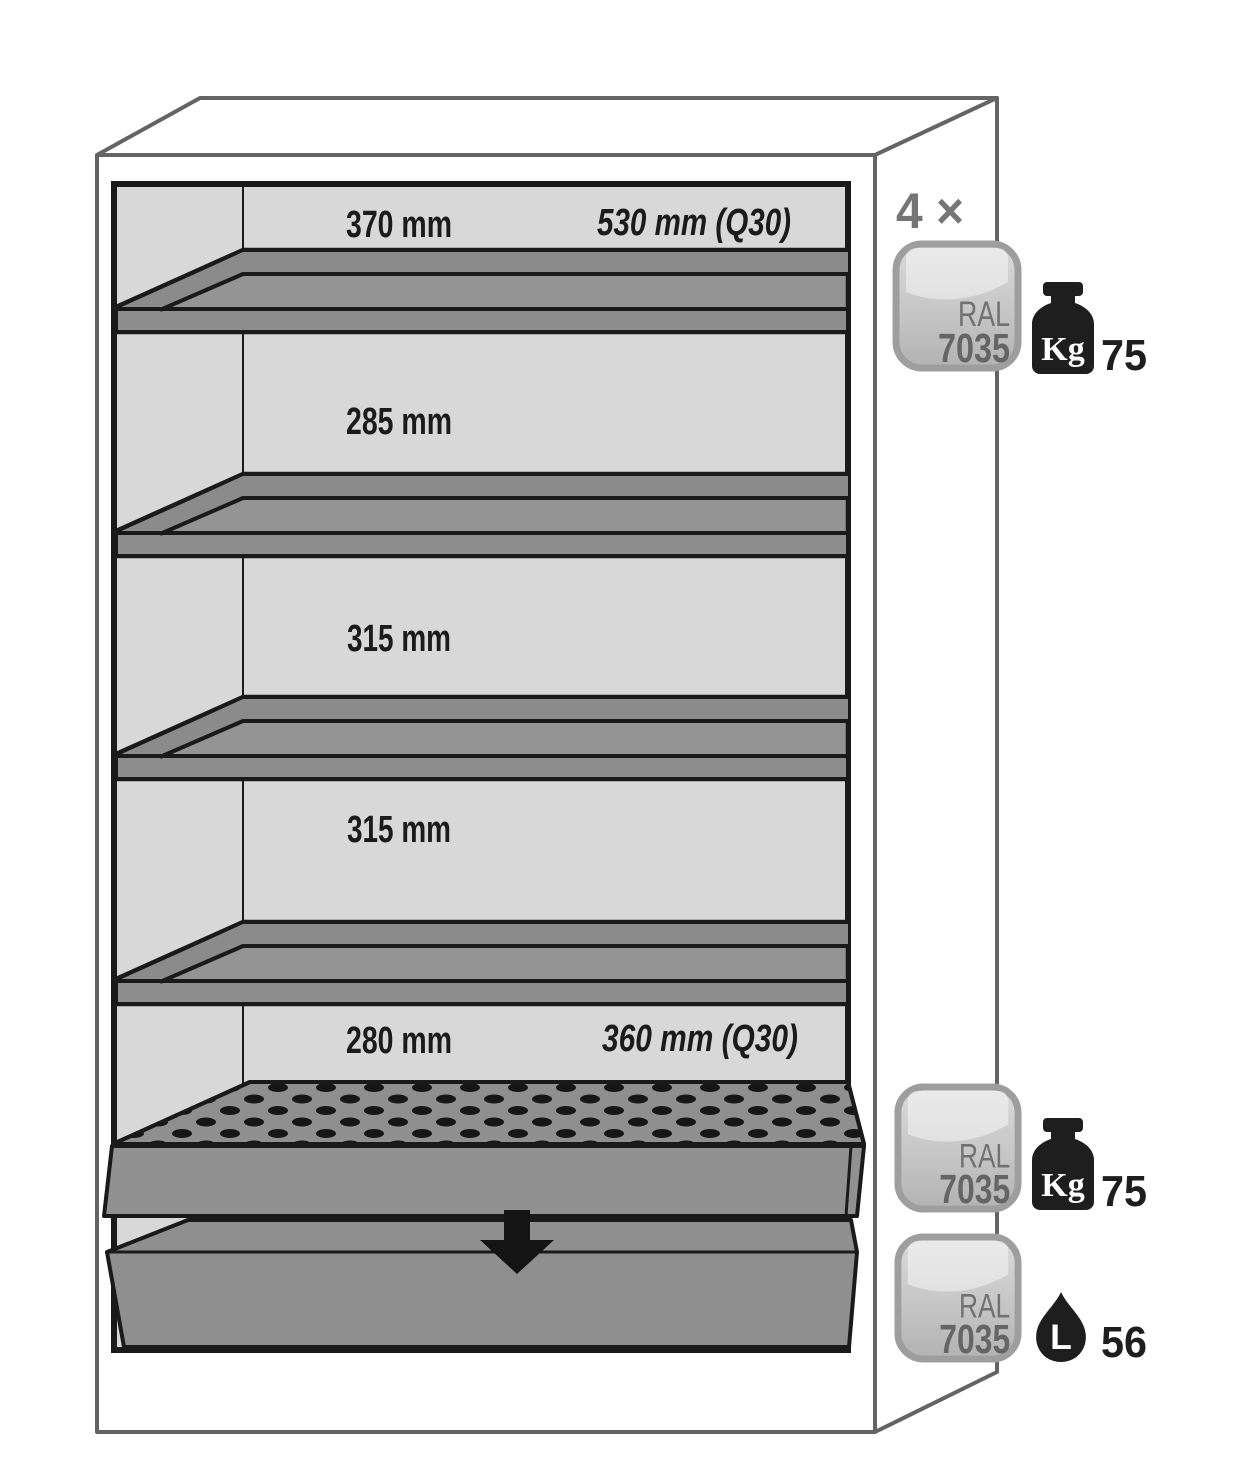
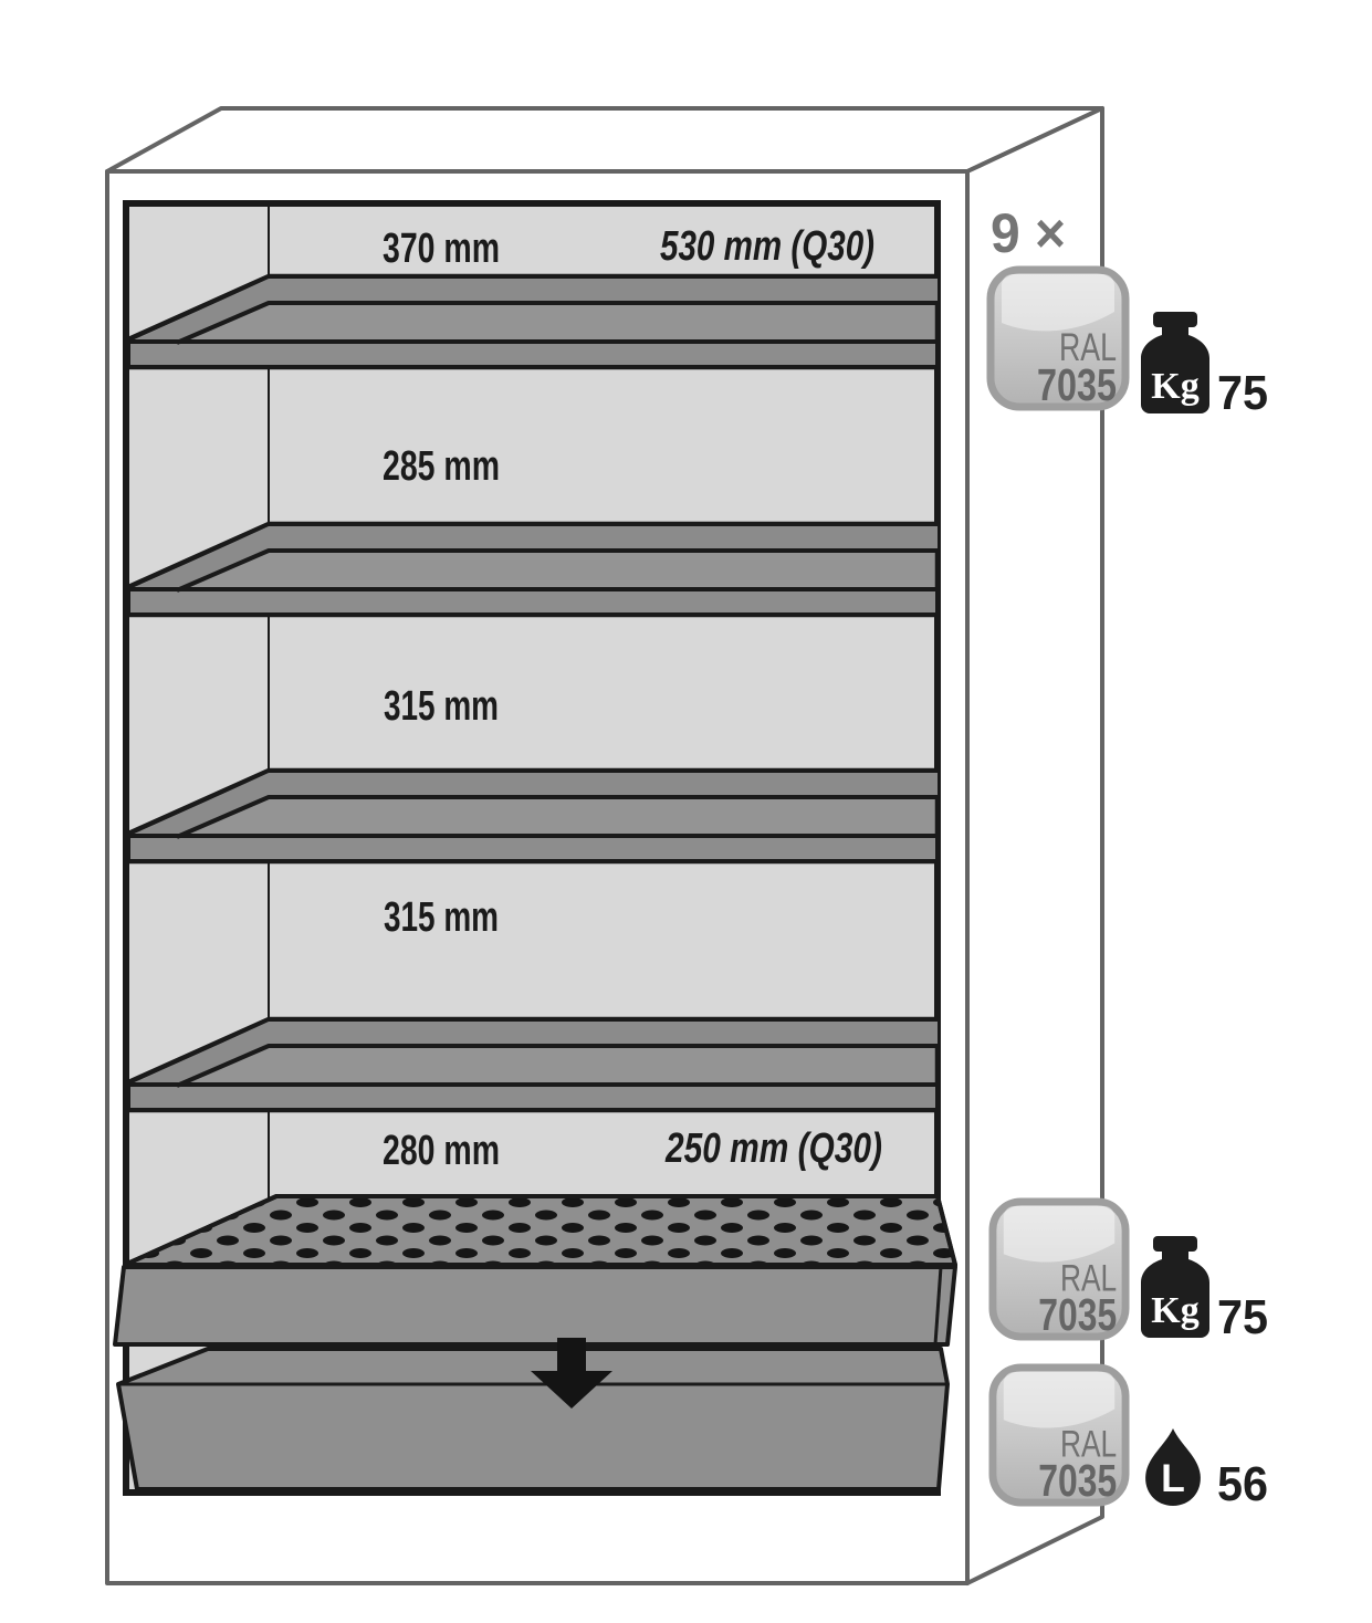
  370 mm
  530 mm (Q30)
  285 mm
  315 mm
  315 mm
  280 mm
- 360 mm (Q30)
+ 250 mm (Q30)
- 4 ×
+ 9 ×
  75
  75
  56
